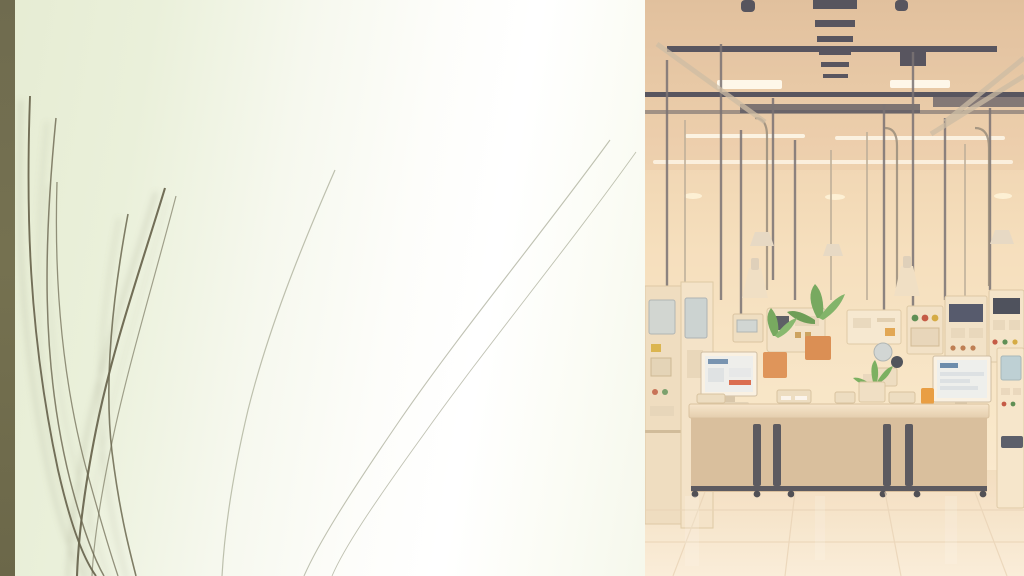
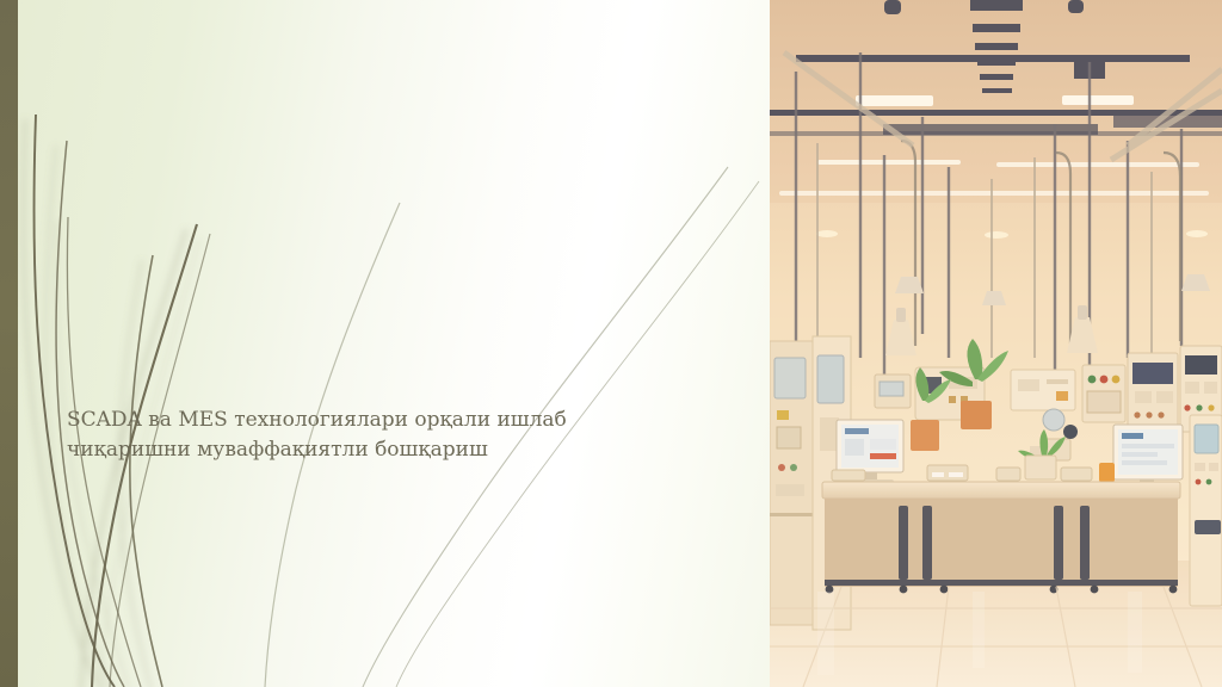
+ SCADA ва MES технологиялари орқали ишлаб чиқаришни муваффақиятли бошқариш
